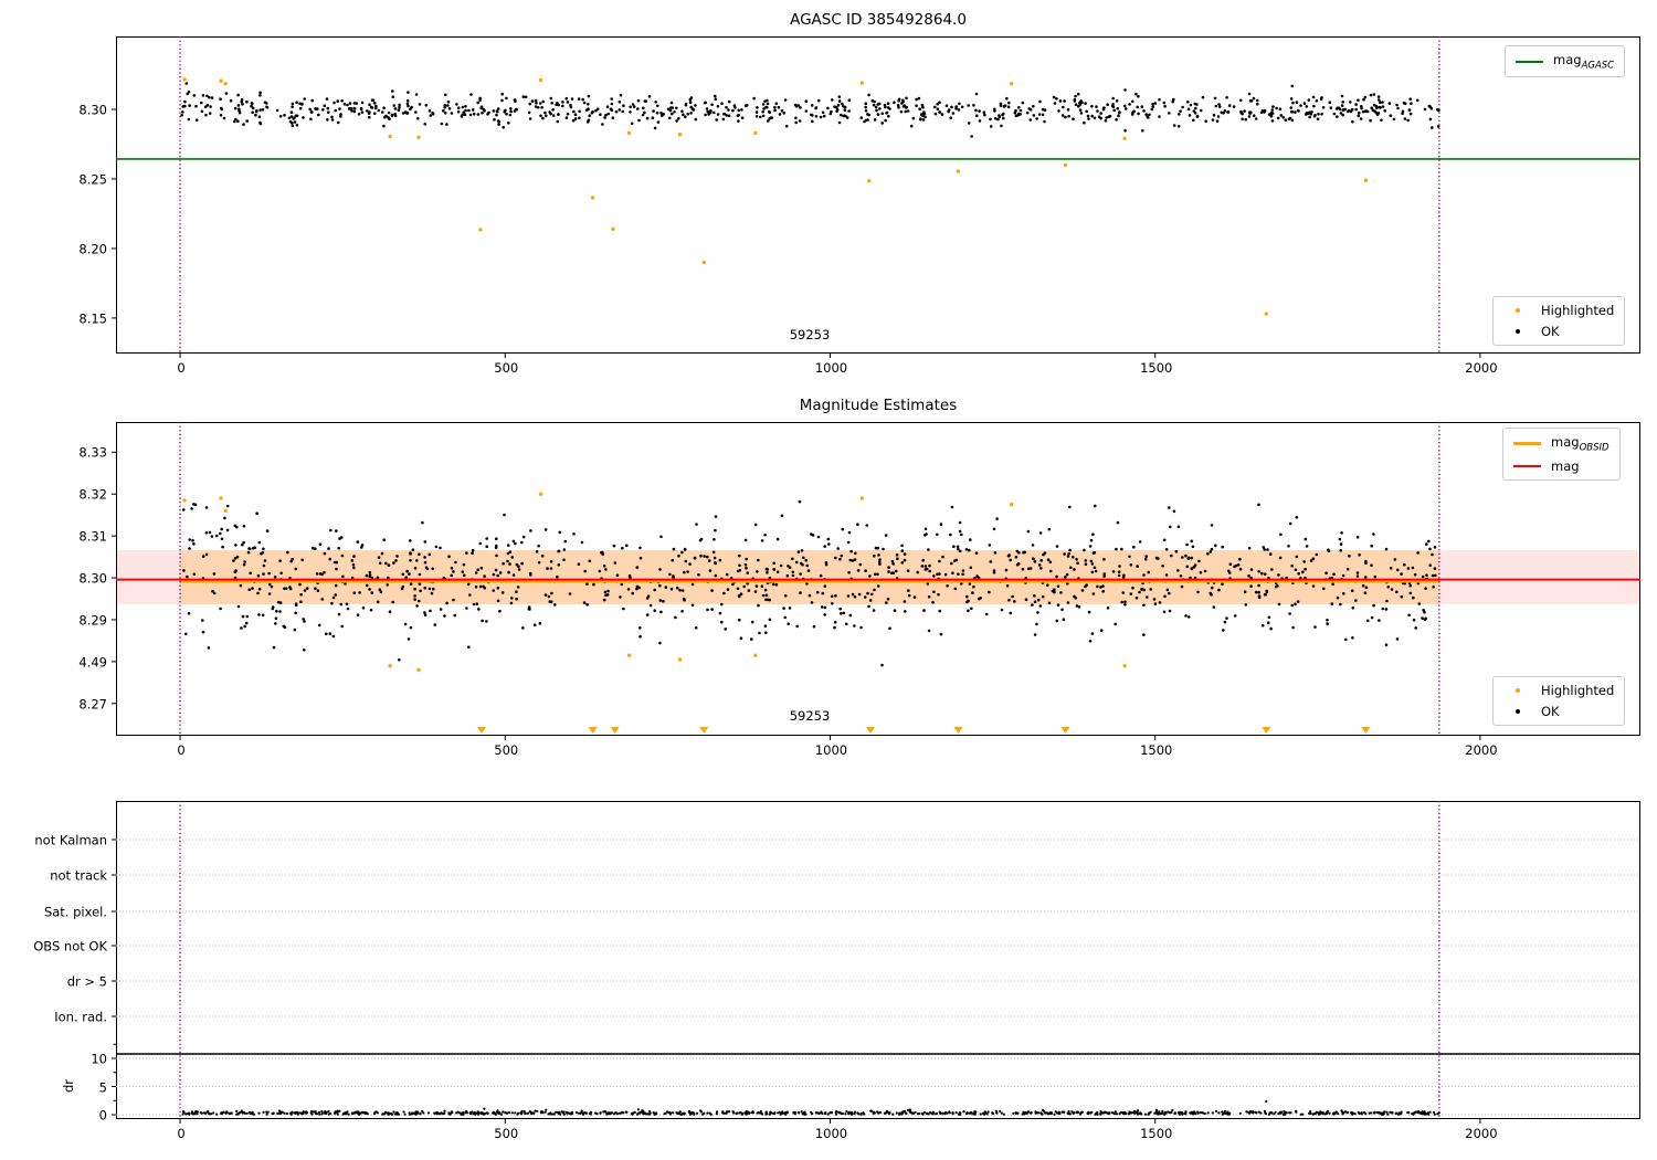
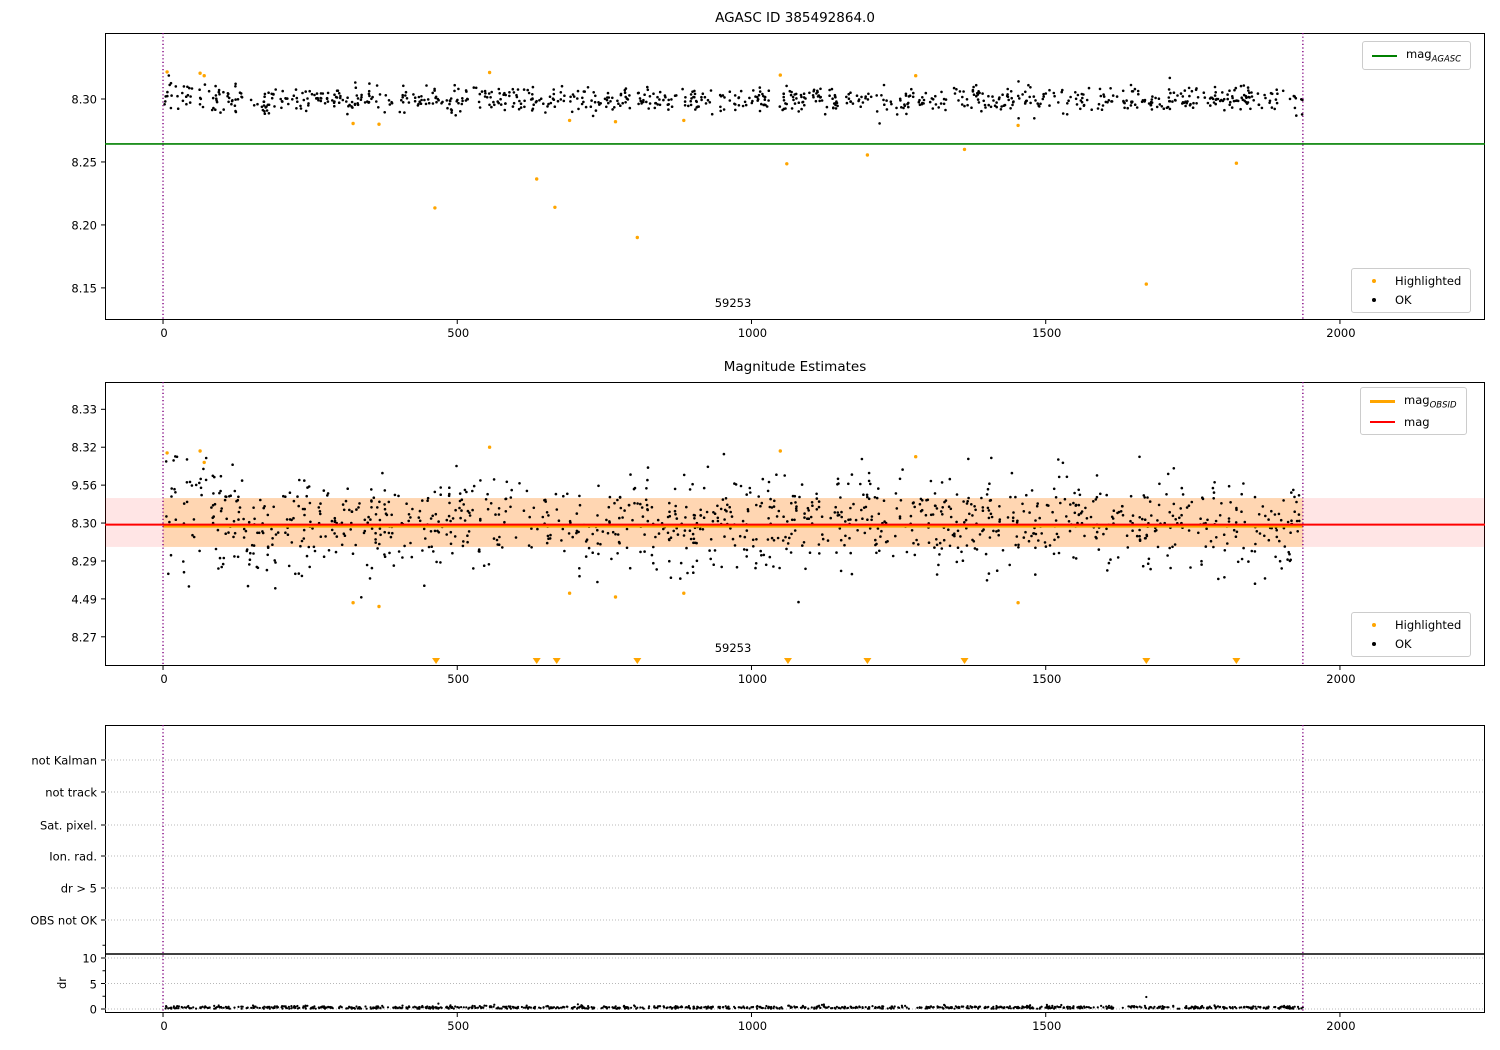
  AGASC ID 385492864.0
  0
  500
  1000
  1500
  2000
  8.30
  8.25
  8.20
  8.15
  59253
  magAGASC
  Highlighted
  OK
  Magnitude Estimates
  0
  500
  1000
  1500
  2000
  8.33
  8.32
- 8.31
+ 9.56
  8.30
  8.29
  4.49
  8.27
  59253
  magOBSID
  mag
  Highlighted
  OK
  0
  500
  1000
  1500
  2000
  not Kalman
  not track
  Sat. pixel.
- OBS not OK
+ Ion. rad.
  dr > 5
- Ion. rad.
+ OBS not OK
  10
  5
  0
